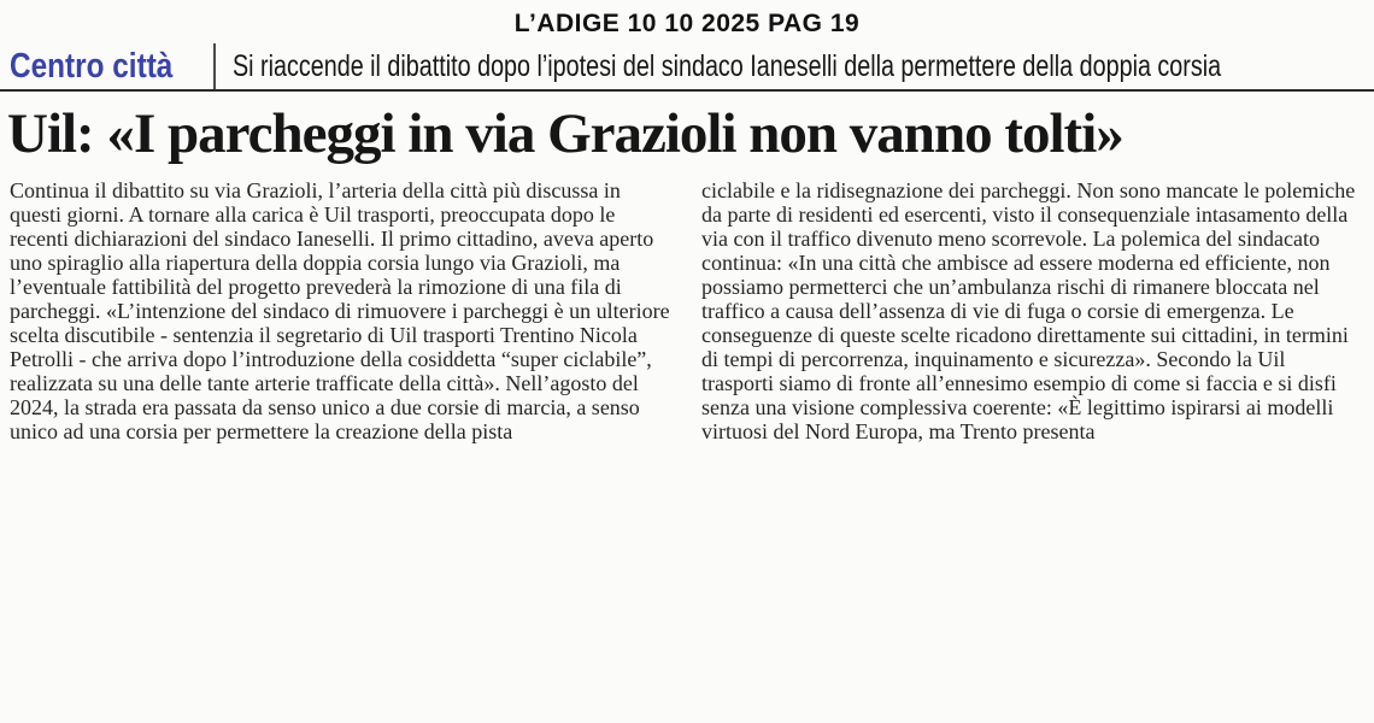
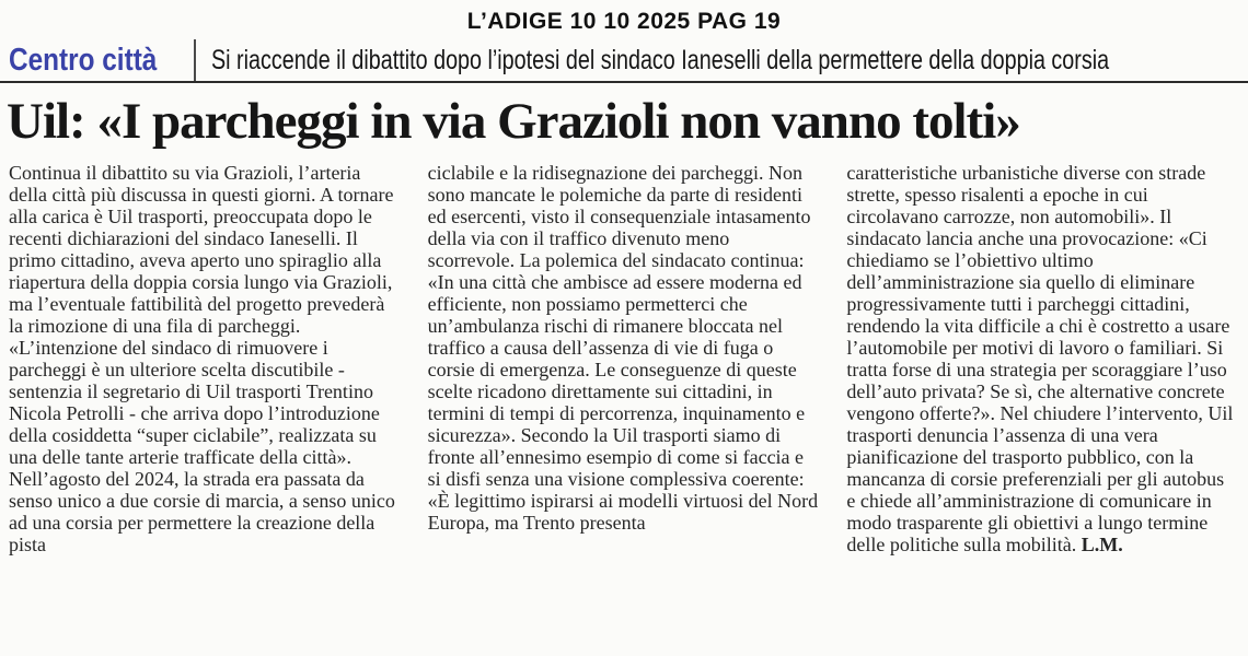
  L’ADIGE 10 10 2025 PAG 19
  Centro città
  Si riaccende il dibattito dopo l’ipotesi del sindaco Ianeselli della permettere della doppia corsia
  Uil: «I parcheggi in via Grazioli non vanno tolti»
  Continua il dibattito su via Grazioli, l’arteria della città più discussa in questi giorni. A tornare alla carica è Uil trasporti, preoccupata dopo le recenti dichiarazioni del sindaco Ianeselli. Il primo cittadino, aveva aperto uno spiraglio alla riapertura della doppia corsia lungo via Grazioli, ma l’eventuale fattibilità del progetto prevederà la rimozione di una fila di parcheggi. «L’intenzione del sindaco di rimuovere i parcheggi è un ulteriore scelta discutibile - sentenzia il segretario di Uil trasporti Trentino Nicola Petrolli - che arriva dopo l’introduzione della cosiddetta “super ciclabile”, realizzata su una delle tante arterie trafficate della città». Nell’agosto del 2024, la strada era passata da senso unico a due corsie di marcia, a senso unico ad una corsia per permettere la creazione della pista
  ciclabile e la ridisegnazione dei parcheggi. Non sono mancate le polemiche da parte di residenti ed esercenti, visto il consequenziale intasamento della via con il traffico divenuto meno scorrevole. La polemica del sindacato continua: «In una città che ambisce ad essere moderna ed efficiente, non possiamo permetterci che un’ambulanza rischi di rimanere bloccata nel traffico a causa dell’assenza di vie di fuga o corsie di emergenza. Le conseguenze di queste scelte ricadono direttamente sui cittadini, in termini di tempi di percorrenza, inquinamento e sicurezza». Secondo la Uil trasporti siamo di fronte all’ennesimo esempio di come si faccia e si disfi senza una visione complessiva coerente: «È legittimo ispirarsi ai modelli virtuosi del Nord Europa, ma Trento presenta
+ caratteristiche urbanistiche diverse con strade strette, spesso risalenti a epoche in cui circolavano carrozze, non automobili». Il sindacato lancia anche una provocazione: «Ci chiediamo se l’obiettivo ultimo dell’amministrazione sia quello di eliminare progressivamente tutti i parcheggi cittadini, rendendo la vita difficile a chi è costretto a usare l’automobile per motivi di lavoro o familiari. Si tratta forse di una strategia per scoraggiare l’uso dell’auto privata? Se sì, che alternative concrete vengono offerte?». Nel chiudere l’intervento, Uil trasporti denuncia l’assenza di una vera pianificazione del trasporto pubblico, con la mancanza di corsie preferenziali per gli autobus e chiede all’amministrazione di comunicare in modo trasparente gli obiettivi a lungo termine delle politiche sulla mobilità. L.M.
